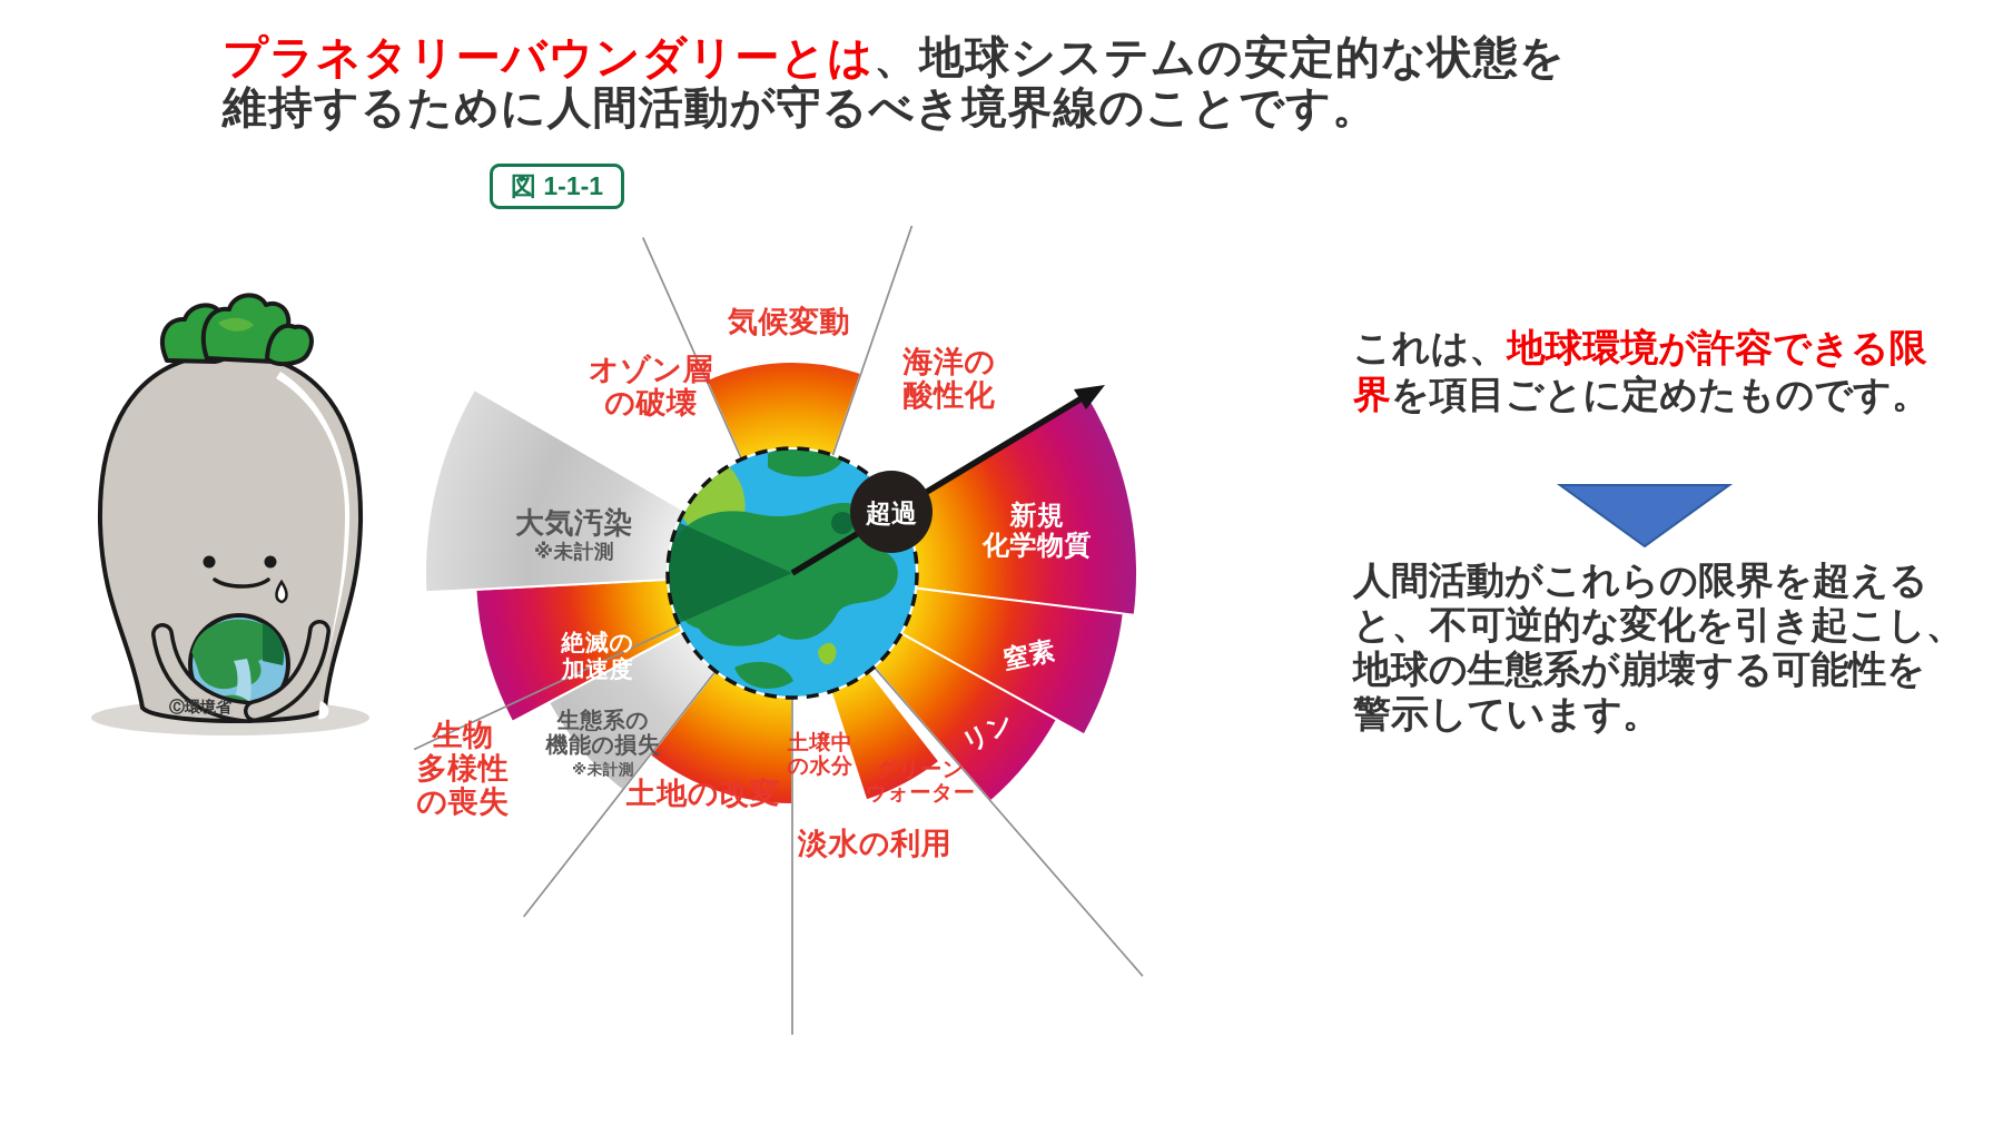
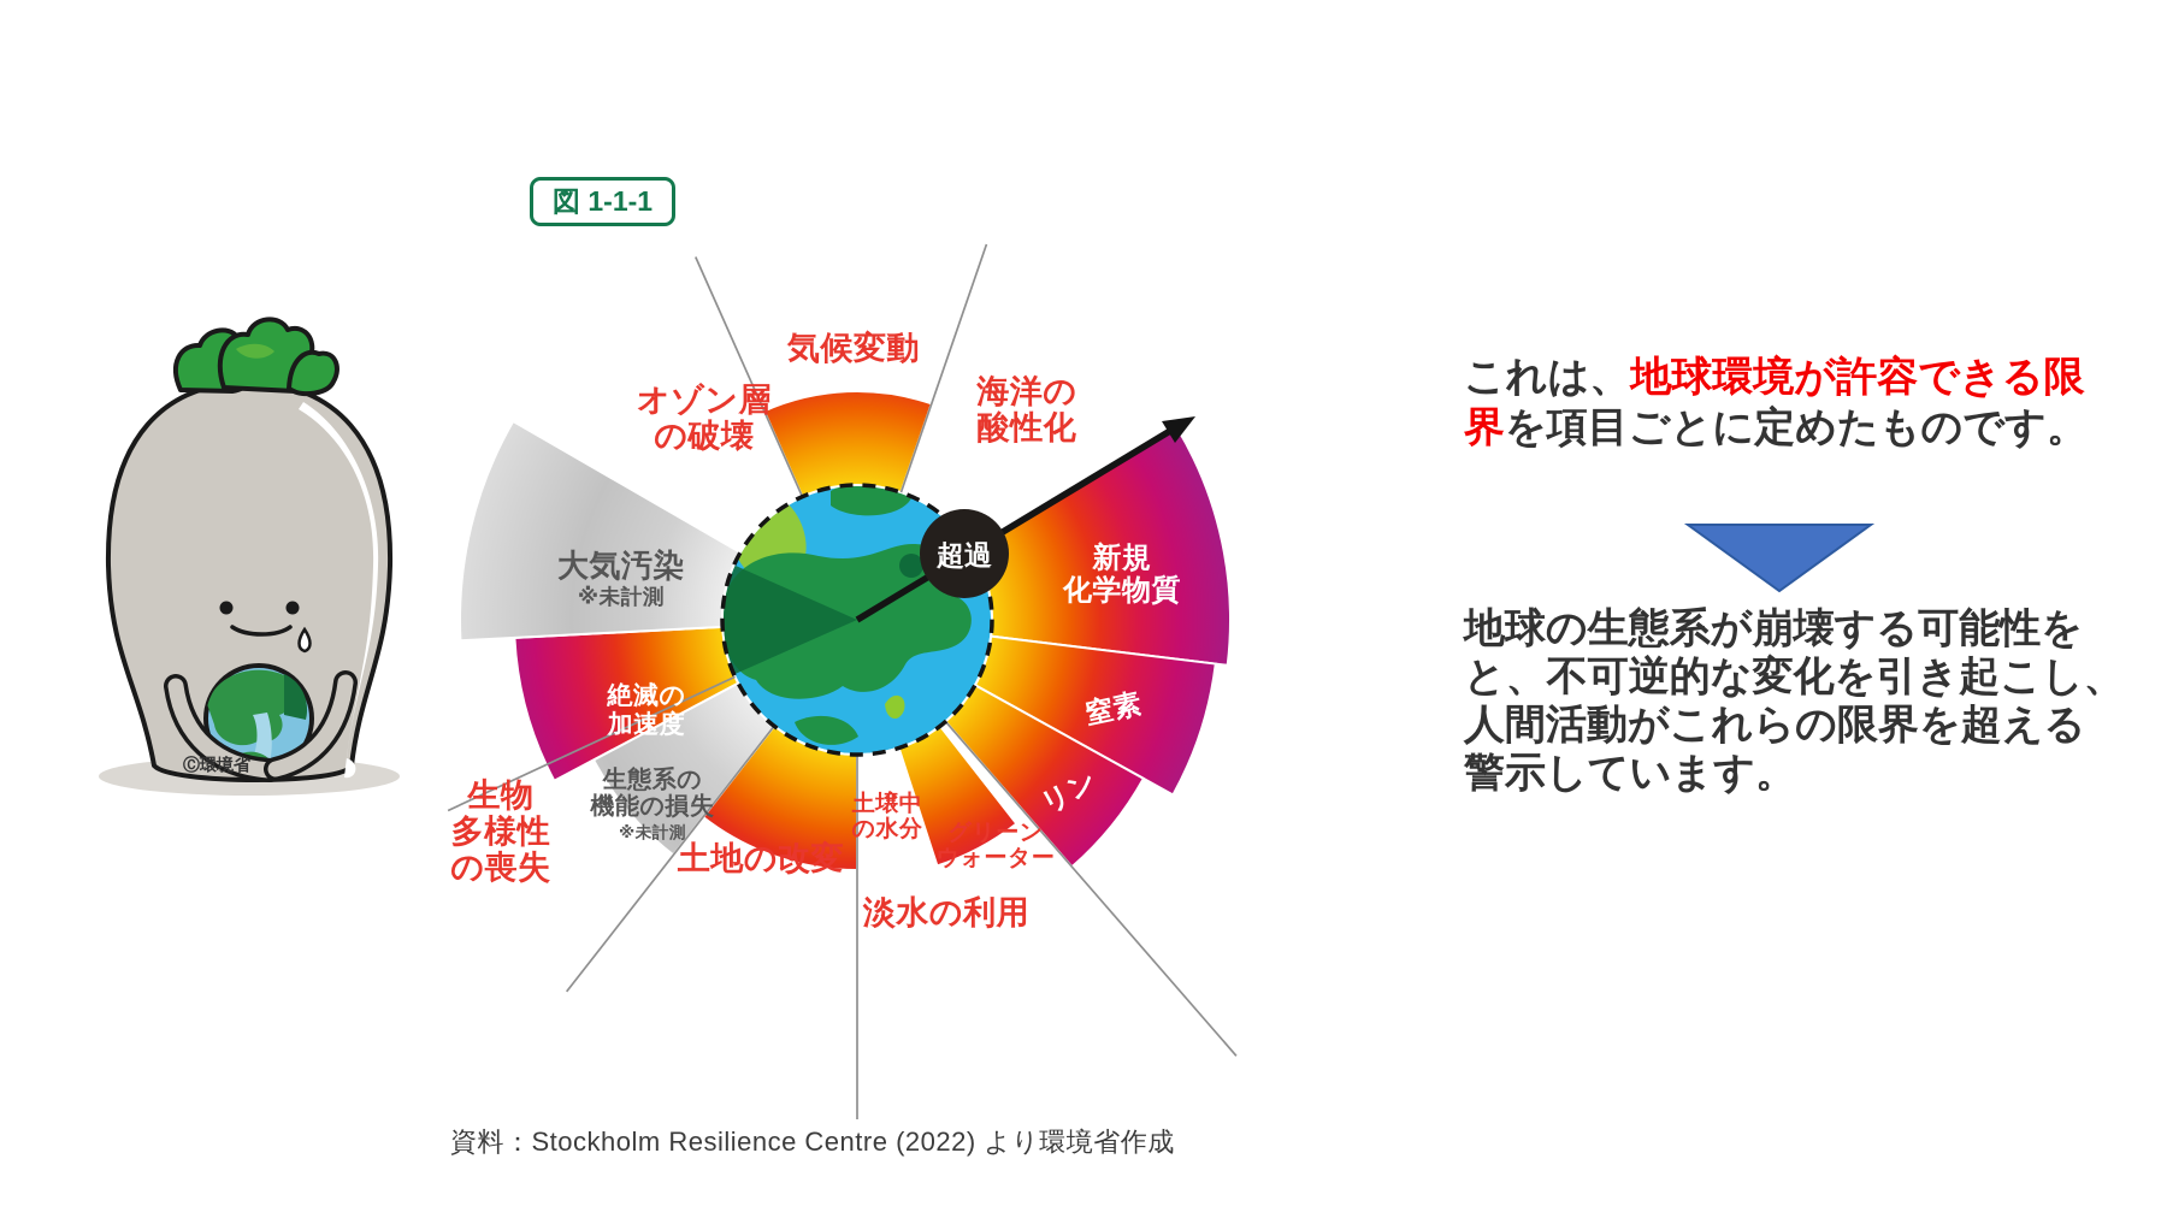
- プラネタリーバウンダリーとは、地球システムの安定的な状態を
- 維持するために人間活動が守るべき境界線のことです。
  図 1-1-1
  超過
  気候変動
  オゾン層
  の破壊
  海洋の
  酸性化
  大気汚染
  ※未計測
  絶滅の
  加速度
  生態系の
  機能の損失
  ※未計測
  生物
  多様性
  の喪失
  土地の改変
  土壌中
  の水分
  グリーン
  ウォーター
  淡水の利用
  新規
  化学物質
  Ⓒ環境省
+ 資料：Stockholm Resilience Centre (2022) より環境省作成
  これは、地球環境が許容できる限
  界を項目ごとに定めたものです。
- 人間活動がこれらの限界を超える
+ 地球の生態系が崩壊する可能性を
  と、不可逆的な変化を引き起こし、
- 地球の生態系が崩壊する可能性を
+ 人間活動がこれらの限界を超える
  警示しています。
